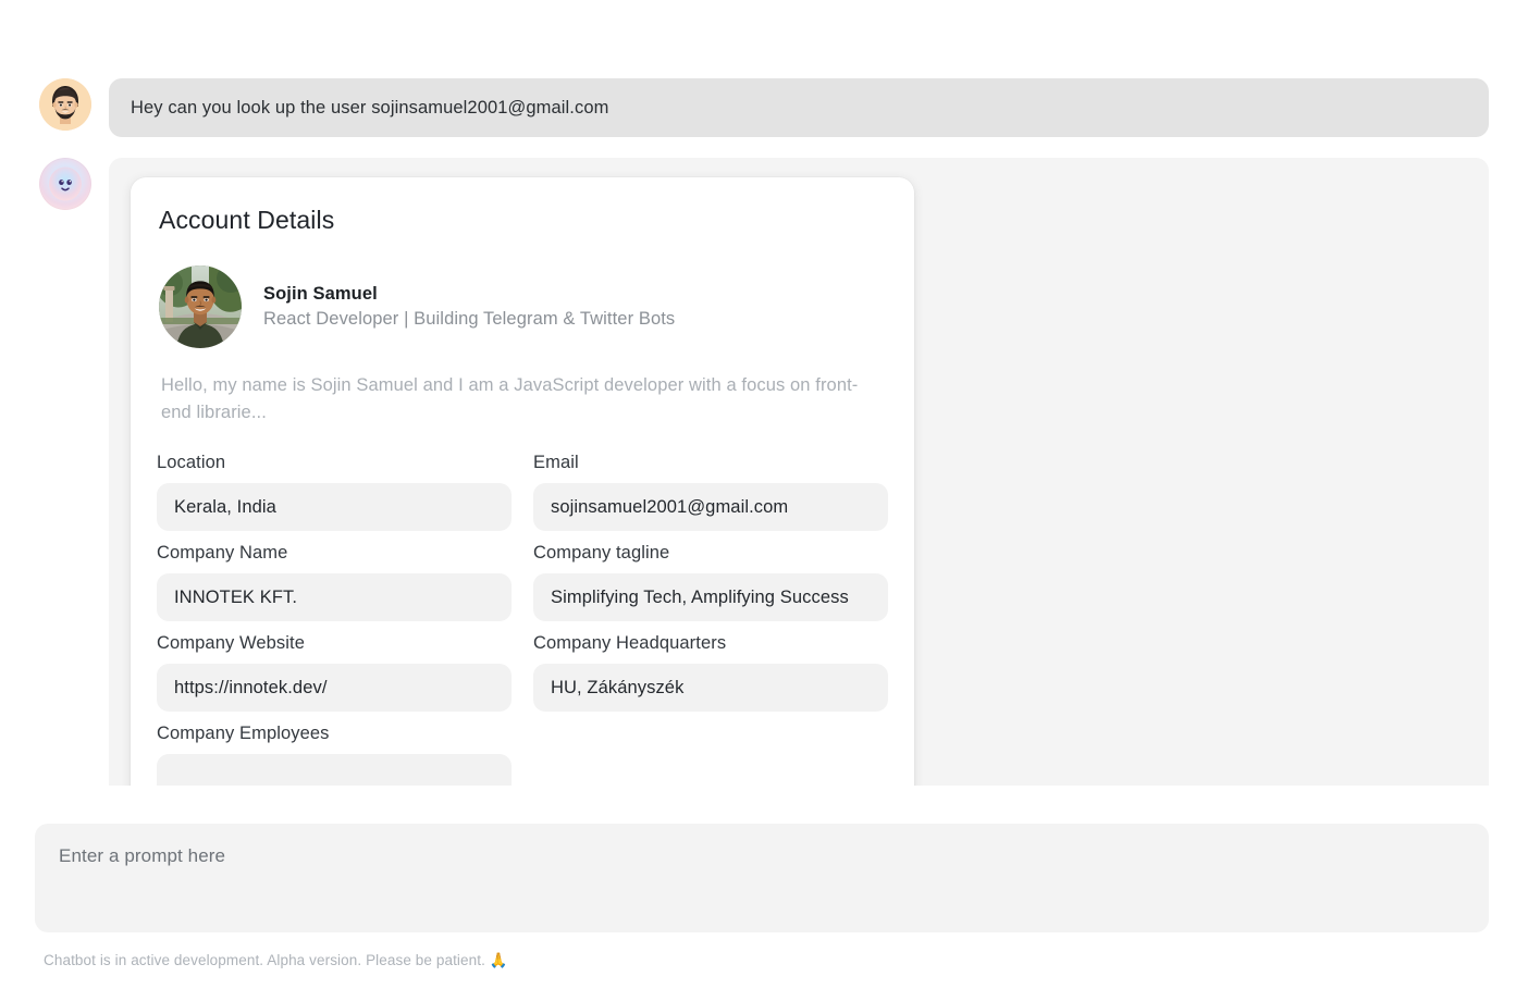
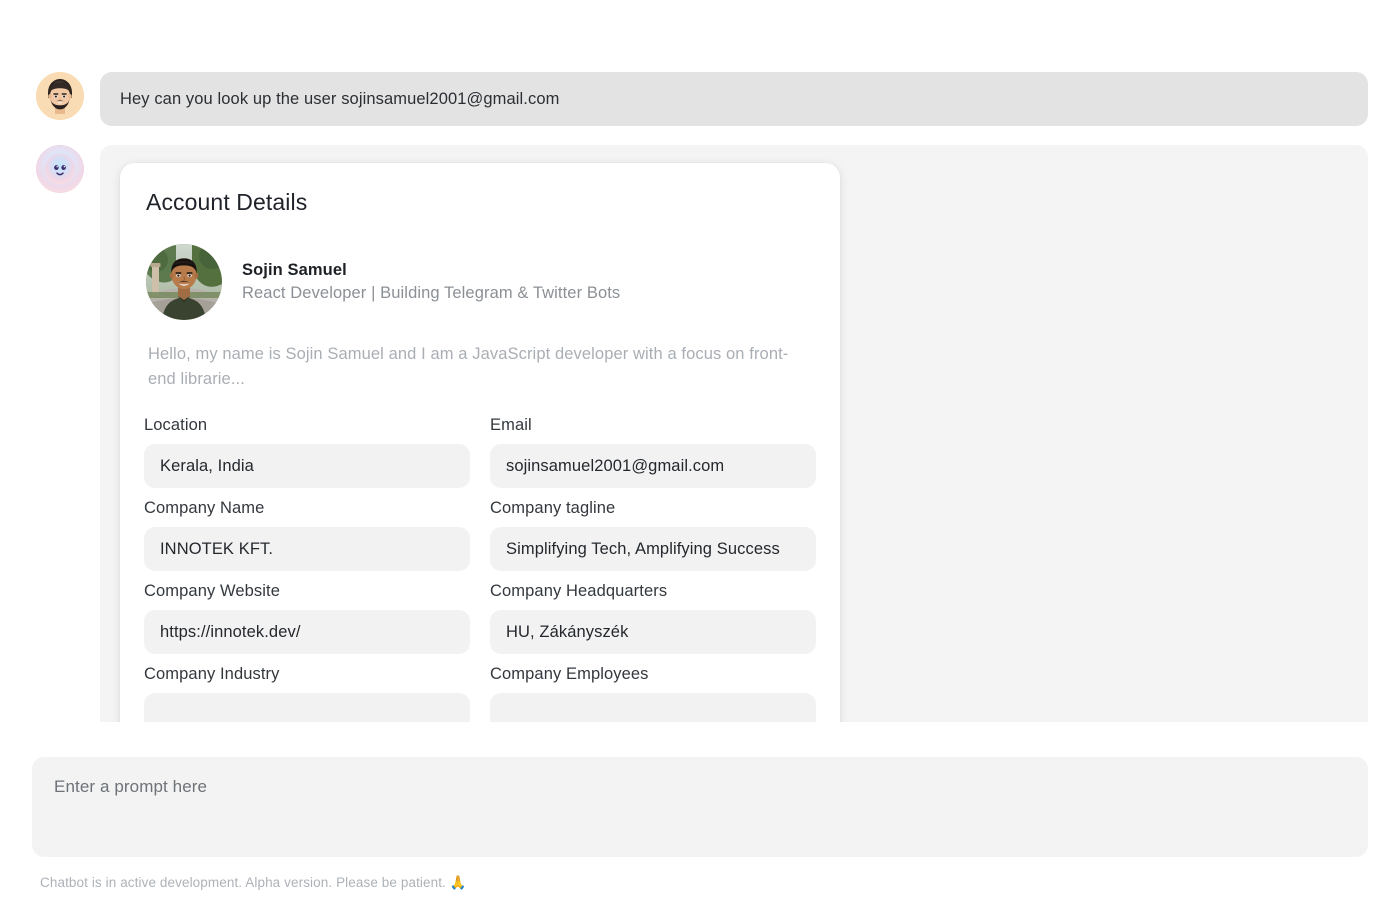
  Hey can you look up the user sojinsamuel2001@gmail.com
  Account Details
  Sojin Samuel
  React Developer | Building Telegram & Twitter Bots
  Hello, my name is Sojin Samuel and I am a JavaScript developer with a focus on front-end librarie...
  Location
  Kerala, India
  Email
  sojinsamuel2001@gmail.com
  Company Name
  INNOTEK KFT.
  Company tagline
  Simplifying Tech, Amplifying Success
  Company Website
  https://innotek.dev/
  Company Headquarters
  HU, Zákányszék
+ Company Industry
  Company Employees
  Enter a prompt here
  Chatbot is in active development. Alpha version. Please be patient. 🙏
